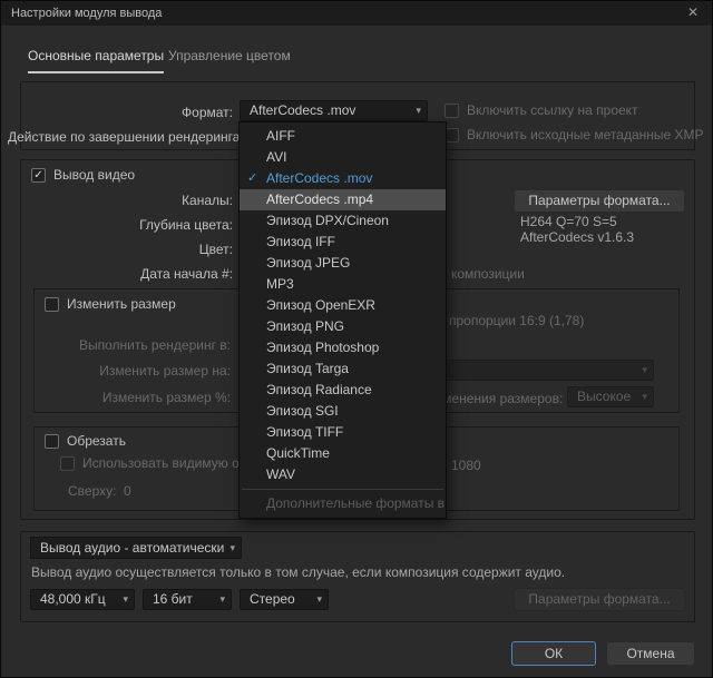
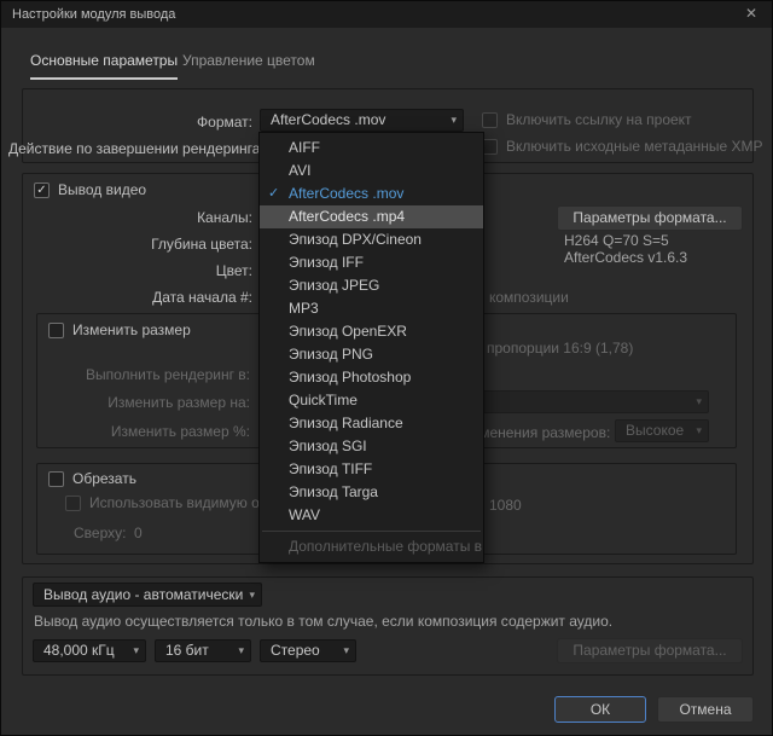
  Настройки модуля вывода
  ✕
  Основные параметры
  Управление цветом
  Формат:
  AfterCodecs .mov
  ▾
  Включить ссылку на проект
  Действие по завершении рендеринга
  Включить исходные метаданные XMP
  ✓
  Вывод видео
  Каналы:
  Параметры формата...
  Глубина цвета:
  H264 Q=70 S=5
  AfterCodecs v1.6.3
  Цвет:
  Дата начала #:
  композиции
  Изменить размер
  пропорции 16:9 (1,78)
  Выполнить рендеринг в:
  ▾
  Изменить размер на:
  Изменить размер %:
  менения размеров:
  Высокое
  ▾
  Обрезать
  Использовать видимую о
  1080
  Сверху:
  0
  Вывод аудио - автоматически
  ▾
  Вывод аудио осуществляется только в том случае, если композиция содержит аудио.
  48,000 кГц
  ▾
  16 бит
  ▾
  Стерео
  ▾
  Параметры формата...
  ОК
  Отмена
  AIFF
  AVI
  ✓
  AfterCodecs .mov
  AfterCodecs .mp4
  Эпизод DPX/Cineon
  Эпизод IFF
  Эпизод JPEG
  MP3
  Эпизод OpenEXR
  Эпизод PNG
  Эпизод Photoshop
- Эпизод Targa
+ QuickTime
  Эпизод Radiance
  Эпизод SGI
  Эпизод TIFF
- QuickTime
+ Эпизод Targa
  WAV
  Дополнительные форматы в
